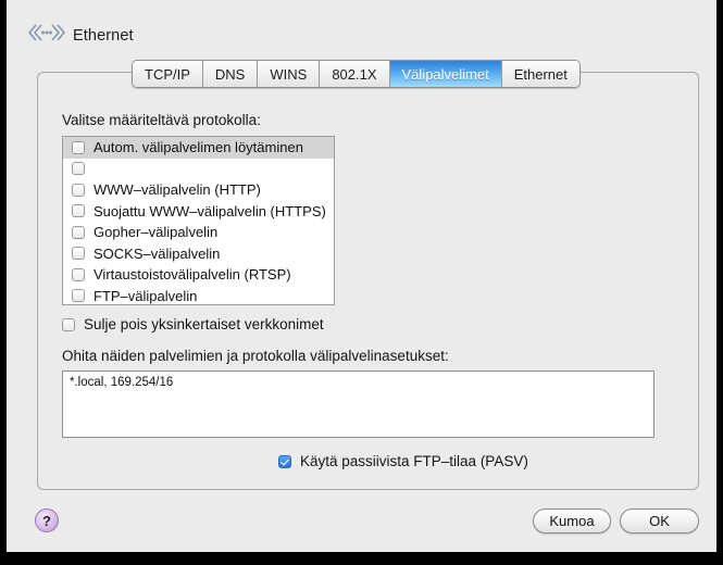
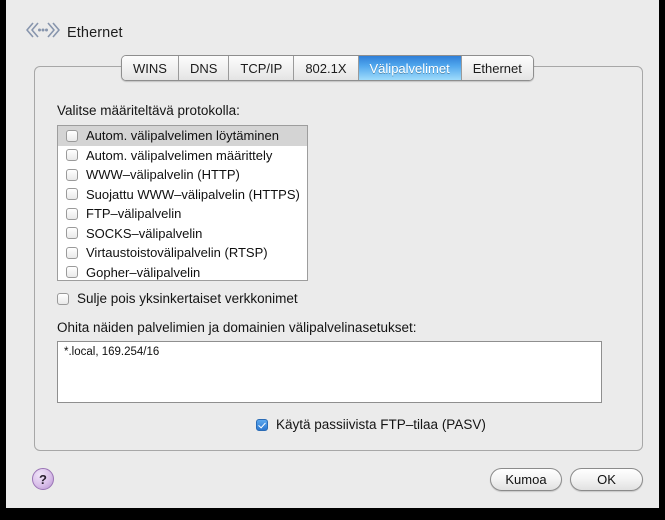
  Ethernet
- TCP/IP
+ WINS
  DNS
- WINS
+ TCP/IP
  802.1X
  Välipalvelimet
  Ethernet
  Valitse määriteltävä protokolla:
  Autom. välipalvelimen löytäminen
+ Autom. välipalvelimen määrittely
  WWW–välipalvelin (HTTP)
  Suojattu WWW–välipalvelin (HTTPS)
- Gopher–välipalvelin
+ FTP–välipalvelin
  SOCKS–välipalvelin
  Virtaustoistovälipalvelin (RTSP)
- FTP–välipalvelin
+ Gopher–välipalvelin
  Sulje pois yksinkertaiset verkkonimet
- Ohita näiden palvelimien ja protokolla välipalvelinasetukset:
+ Ohita näiden palvelimien ja domainien välipalvelinasetukset:
  *.local, 169.254/16
  Käytä passiivista FTP–tilaa (PASV)
  ?
  Kumoa
  OK
